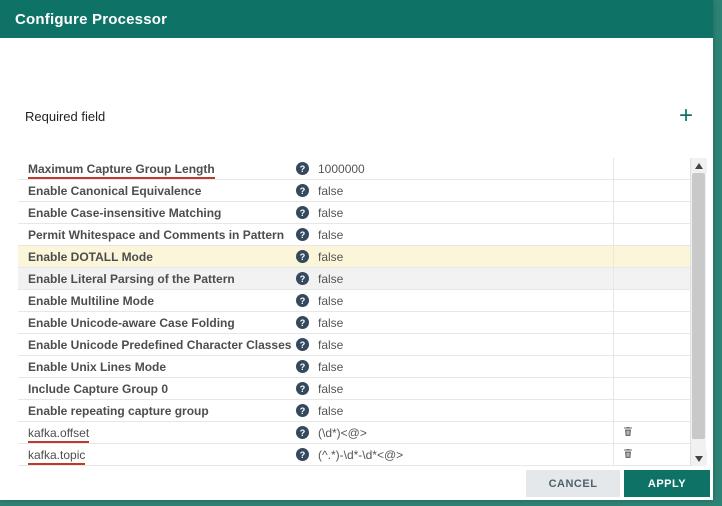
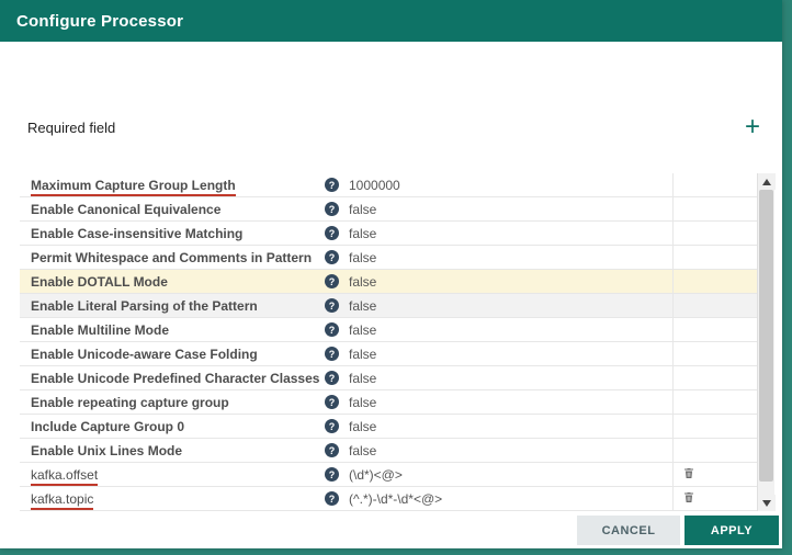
  Configure Processor
  Required field
  +
  Maximum Capture Group Length
  ?
  1000000
  Enable Canonical Equivalence
  ?
  false
  Enable Case-insensitive Matching
  ?
  false
  Permit Whitespace and Comments in Pattern
  ?
  false
  Enable DOTALL Mode
  ?
  false
  Enable Literal Parsing of the Pattern
  ?
  false
  Enable Multiline Mode
  ?
  false
  Enable Unicode-aware Case Folding
  ?
  false
  Enable Unicode Predefined Character Classes
  ?
  false
- Enable Unix Lines Mode
+ Enable repeating capture group
  ?
  false
  Include Capture Group 0
  ?
  false
- Enable repeating capture group
+ Enable Unix Lines Mode
  ?
  false
  kafka.offset
  ?
  (\d*)<@>
  kafka.topic
  ?
  (^.*)-\d*-\d*<@>
  CANCEL
  APPLY
